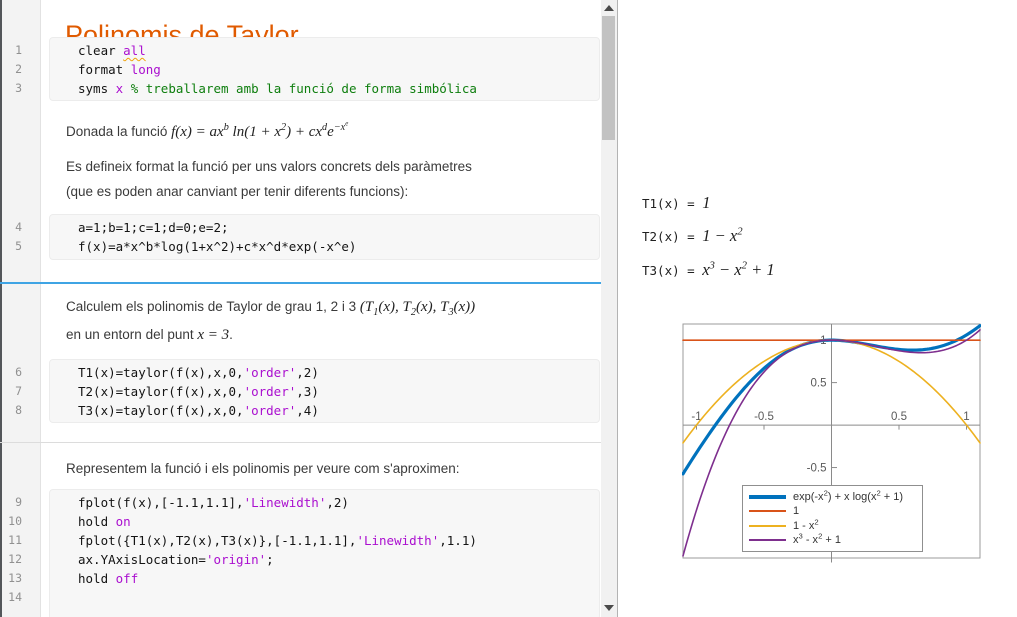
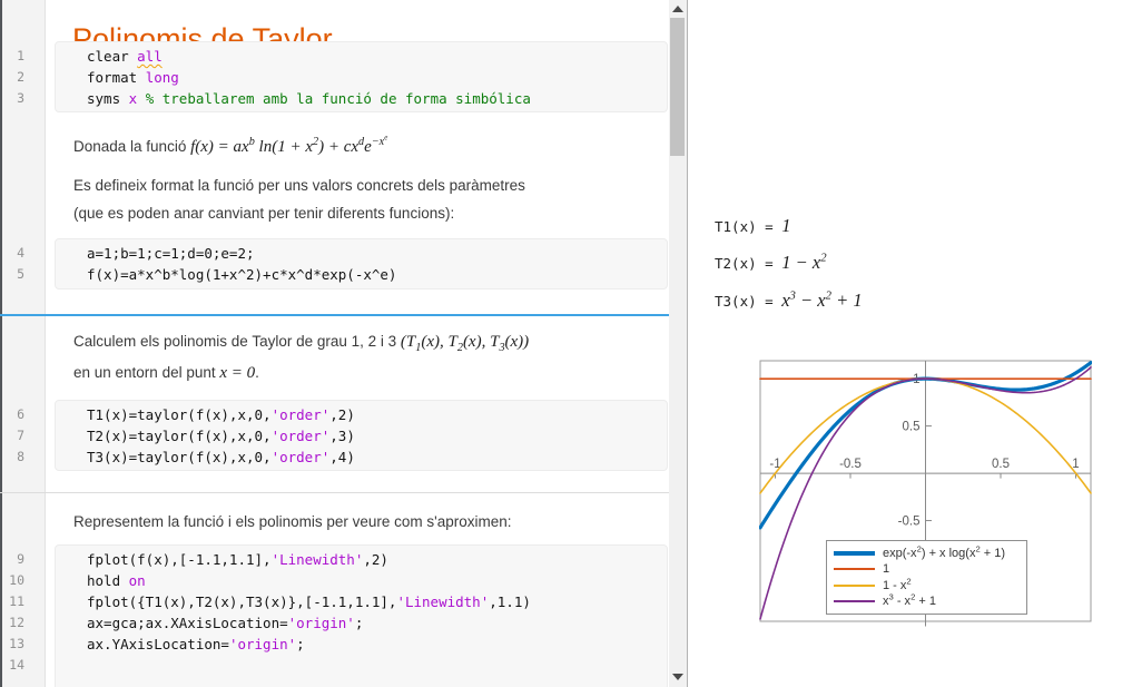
  1
  2
  3
  4
  5
  6
  7
  8
  9
  10
  11
  12
  13
  14
  Polinomis de Taylor
  clear all
  format long
  syms x % treballarem amb la funció de forma simbólica
  Donada la funció f(x) = axb ln(1 + x2) + cxde−x
  Es defineix format la funció per uns valors concrets dels paràmetres
  (que es poden anar canviant per tenir diferents funcions):
  a=1;b=1;c=1;d=0;e=2;
  f(x)=a*x^b*log(1+x^2)+c*x^d*exp(-x^e)
  Calculem els polinomis de Taylor de grau 1, 2 i 3 (T1(x), T2(x), T3(x))
- en un entorn del punt x = 3.
+ en un entorn del punt x = 0.
  T1(x)=taylor(f(x),x,0,'order',2)
  T2(x)=taylor(f(x),x,0,'order',3)
  T3(x)=taylor(f(x),x,0,'order',4)
  Representem la funció i els polinomis per veure com s'aproximen:
  fplot(f(x),[-1.1,1.1],'Linewidth',2)
  hold on
  fplot({T1(x),T2(x),T3(x)},[-1.1,1.1],'Linewidth',1.1)
+ ax=gca;ax.XAxisLocation='origin';
  ax.YAxisLocation='origin';
- hold off
  T1(x) =
  1
  T2(x) =
  1 − x2
  T3(x) =
  x3 − x2 + 1
  -1
  -0.5
  0.5
  1
  0.5
  -0.5
  exp(-x2) + x log(x2 + 1)
  1
  1 - x2
  x3 - x2 + 1
